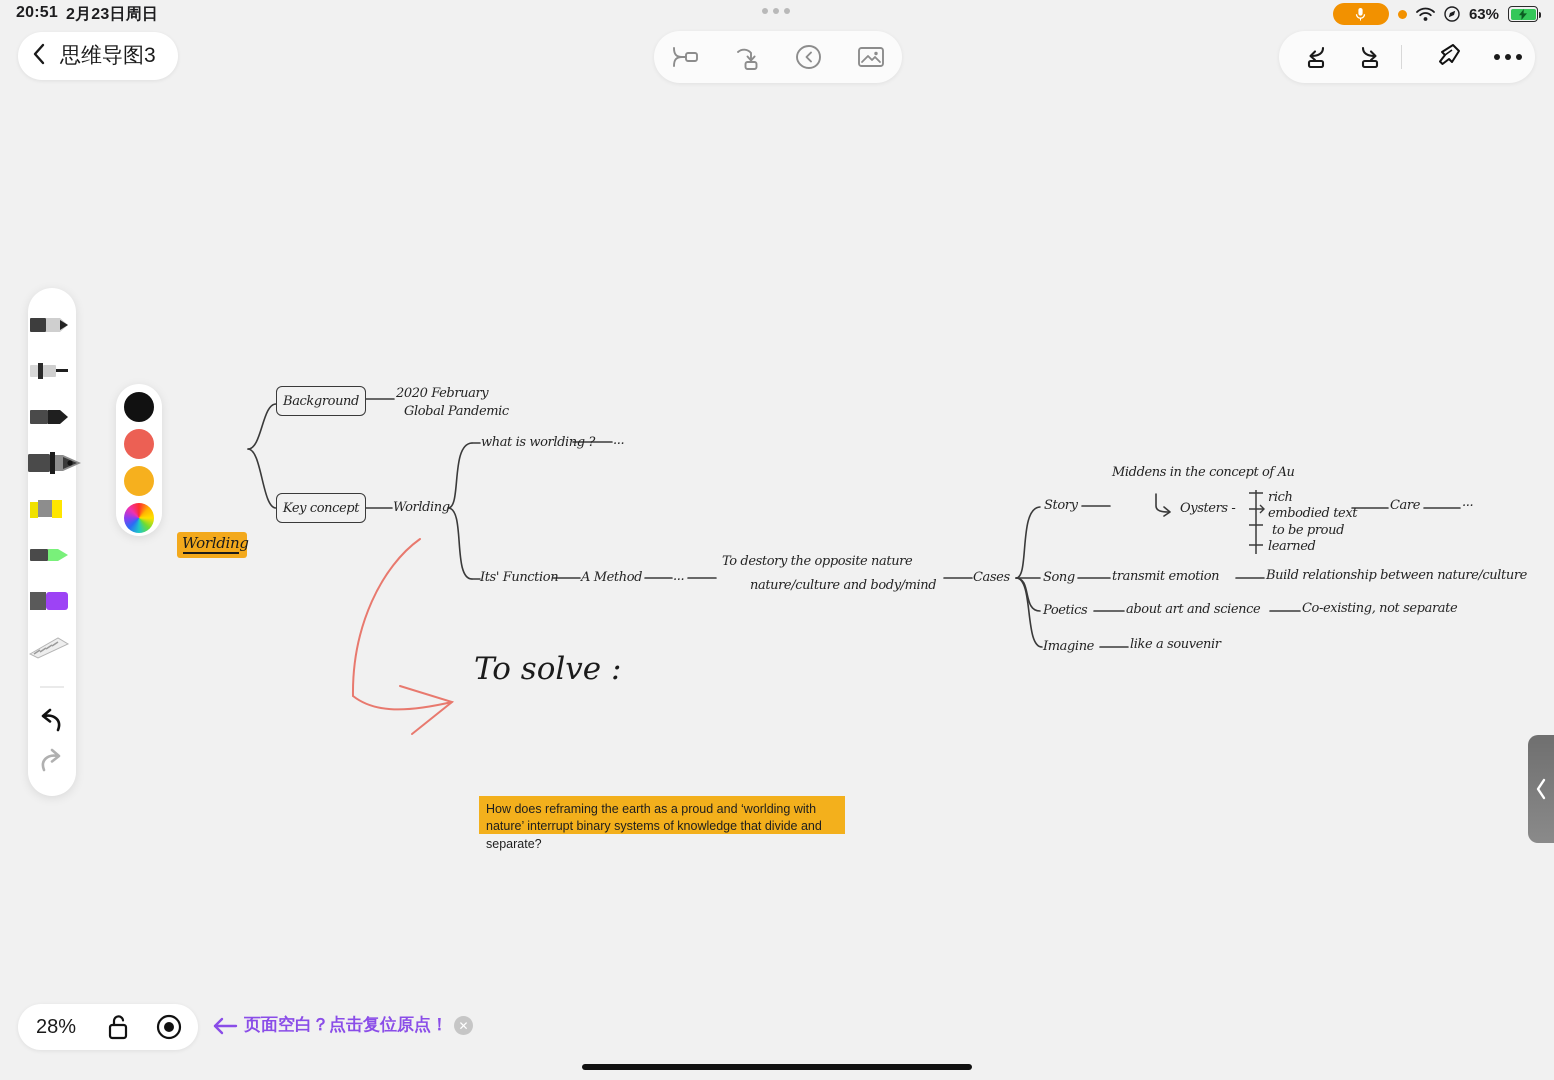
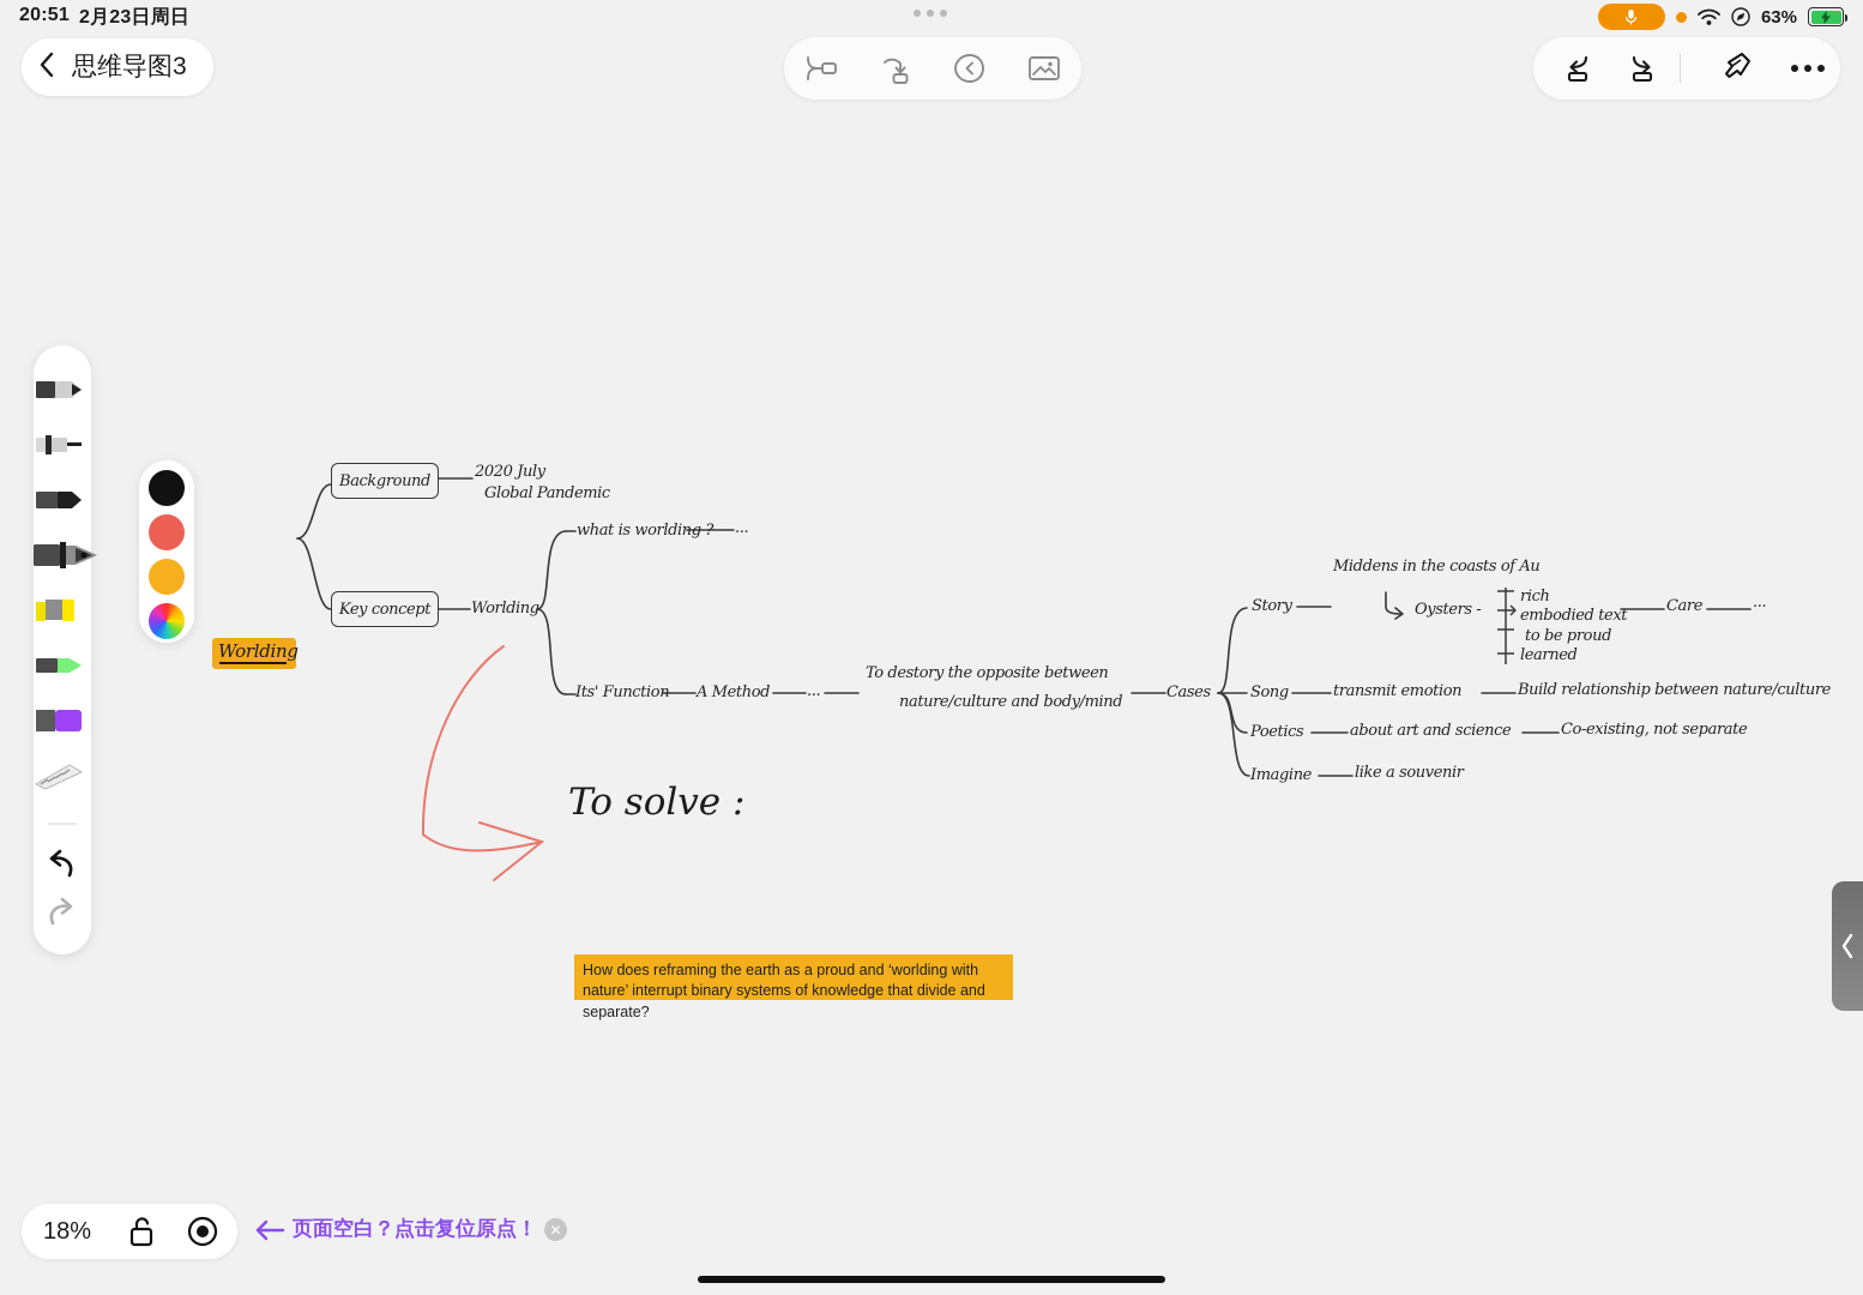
  20:51
  2月23日周日
  63%
  思维导图3
  Worlding
  Background
  Key concept
- 2020 February
+ 2020 July
  Global Pandemic
  Worlding
  what is worlding ?
  ...
  Its' Function
  A Method
  ...
- To destory the opposite nature
+ To destory the opposite between
  nature/culture and body/mind
  Cases
  Story
- Middens in the concept of Au
+ Middens in the coasts of Au
  Oysters -
  rich
  embodied text
  to be proud
  learned
  Care
  ...
  Song
  transmit emotion
  Build relationship between nature/culture
  Poetics
  about art and science
  Co-existing, not separate
  Imagine
  like a souvenir
  To solve :
  How does reframing the earth as a proud and ‘worlding with nature’ interrupt binary systems of knowledge that divide and separate?
- 28%
+ 18%
  页面空白？点击复位原点！
  ✕
